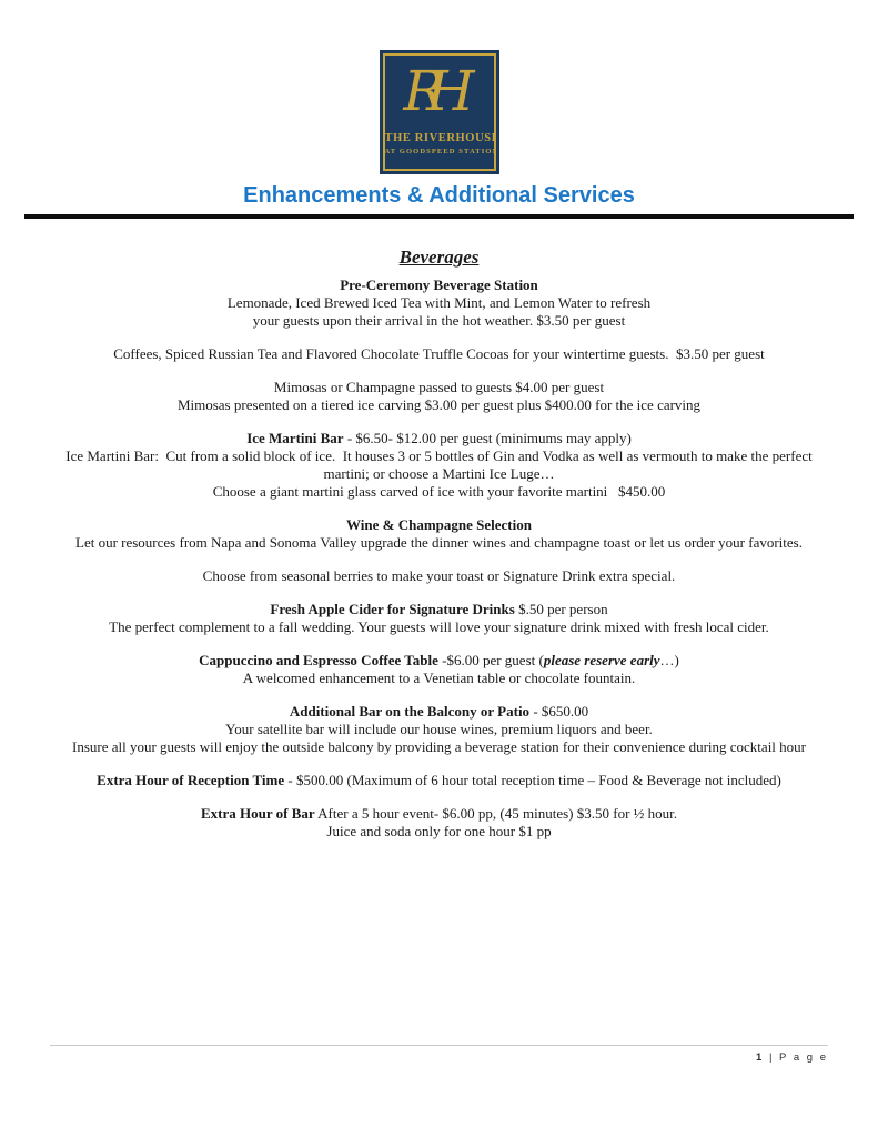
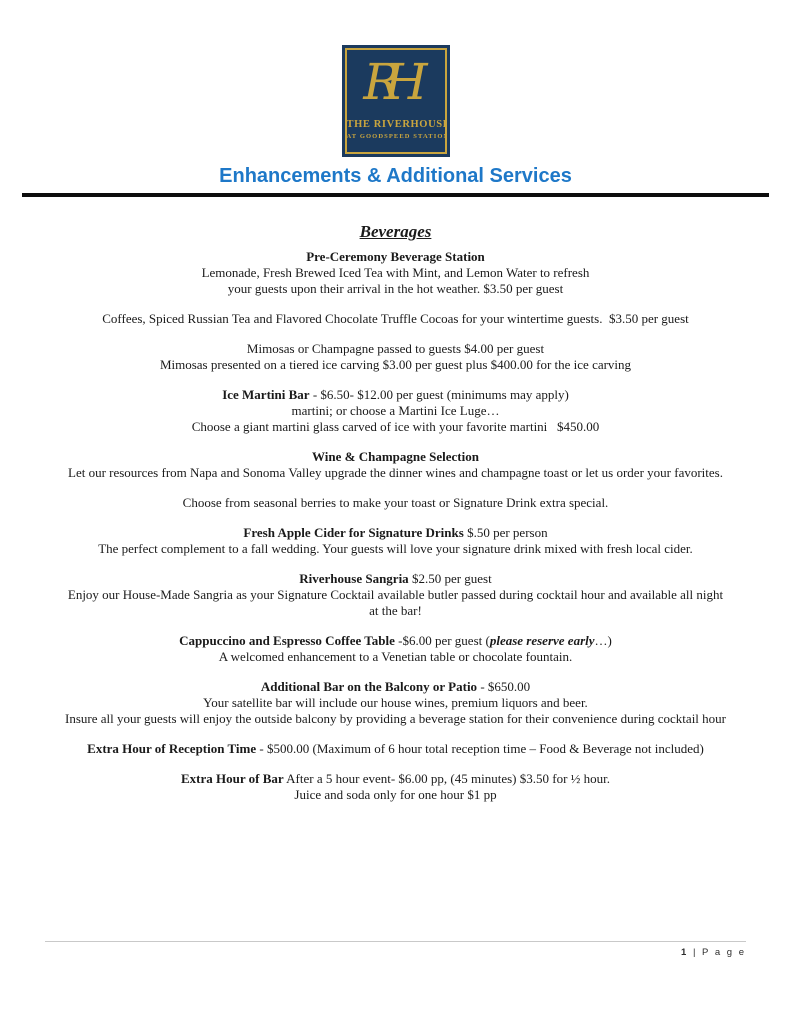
  RH
  THE RIVERHOUSE
  Enhancements & Additional Services
  Beverages
  Pre-Ceremony Beverage Station
- Lemonade, Iced Brewed Iced Tea with Mint, and Lemon Water to refresh
+ Lemonade, Fresh Brewed Iced Tea with Mint, and Lemon Water to refresh
  your guests upon their arrival in the hot weather. $3.50 per guest
  Coffees, Spiced Russian Tea and Flavored Chocolate Truffle Cocoas for your wintertime guests. $3.50 per guest
  Mimosas or Champagne passed to guests $4.00 per guest
  Mimosas presented on a tiered ice carving $3.00 per guest plus $400.00 for the ice carving
  Ice Martini Bar - $6.50- $12.00 per guest (minimums may apply)
- Ice Martini Bar: Cut from a solid block of ice. It houses 3 or 5 bottles of Gin and Vodka as well as vermouth to make the perfect
  martini; or choose a Martini Ice Luge…
  Choose a giant martini glass carved of ice with your favorite martini $450.00
  Wine & Champagne Selection
  Let our resources from Napa and Sonoma Valley upgrade the dinner wines and champagne toast or let us order your favorites.
  Choose from seasonal berries to make your toast or Signature Drink extra special.
  Fresh Apple Cider for Signature Drinks $.50 per person
  The perfect complement to a fall wedding. Your guests will love your signature drink mixed with fresh local cider.
+ Riverhouse Sangria $2.50 per guest
+ Enjoy our House-Made Sangria as your Signature Cocktail available butler passed during cocktail hour and available all night
+ at the bar!
  Cappuccino and Espresso Coffee Table -$6.00 per guest (please reserve early…)
  A welcomed enhancement to a Venetian table or chocolate fountain.
  Additional Bar on the Balcony or Patio - $650.00
  Your satellite bar will include our house wines, premium liquors and beer.
  Insure all your guests will enjoy the outside balcony by providing a beverage station for their convenience during cocktail hour
  Extra Hour of Reception Time - $500.00 (Maximum of 6 hour total reception time – Food & Beverage not included)
  Extra Hour of Bar After a 5 hour event- $6.00 pp, (45 minutes) $3.50 for ½ hour.
  Juice and soda only for one hour $1 pp
  1 | P a g e
